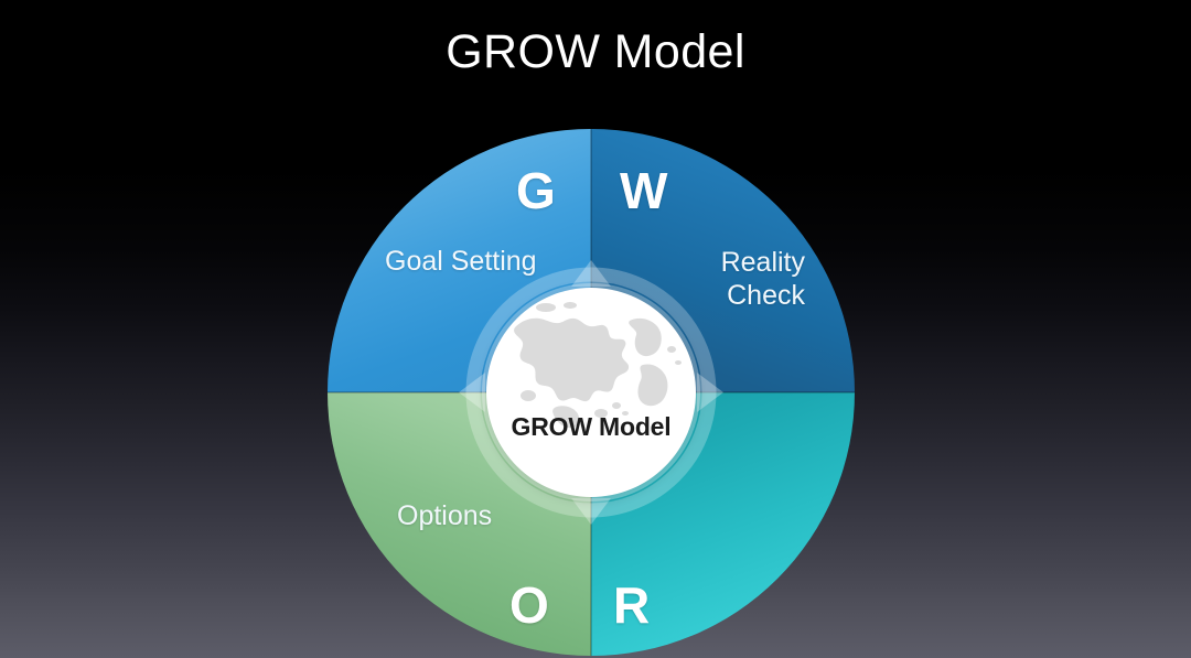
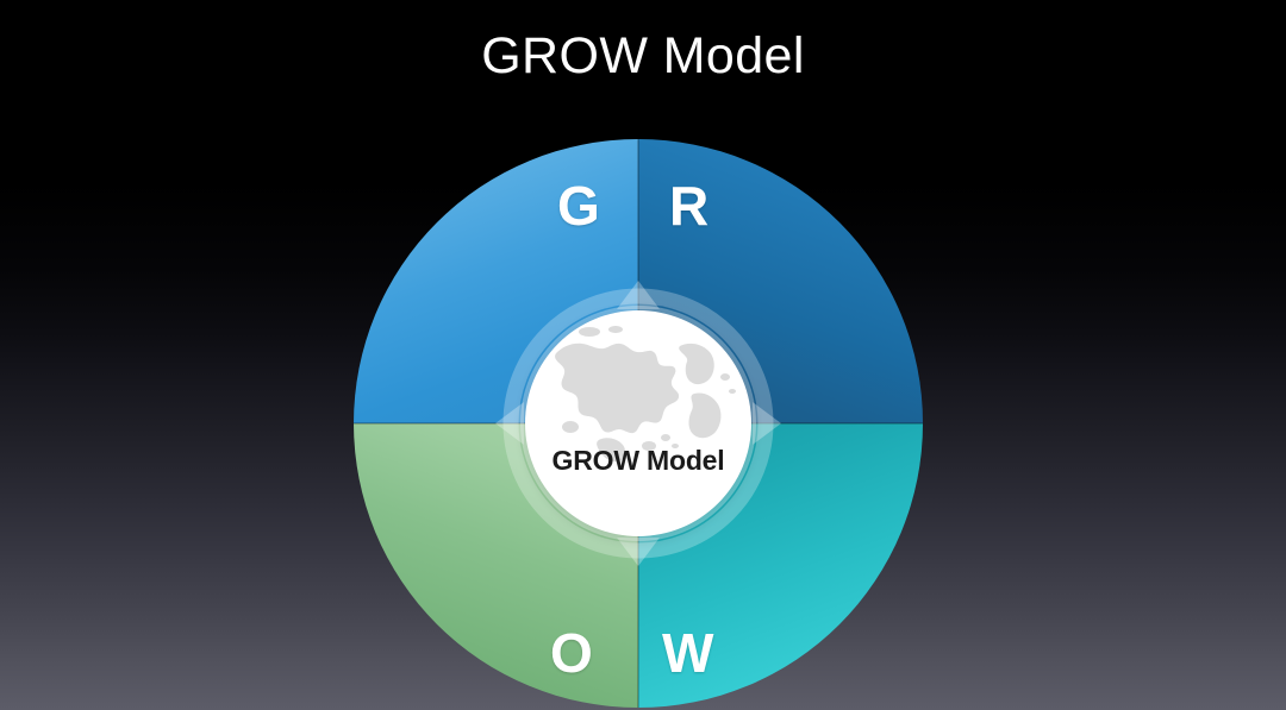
  GROW Model
  GROW Model
  G
- W
+ R
  O
- R
+ W
- Goal Setting
- Reality
- Check
- Options
